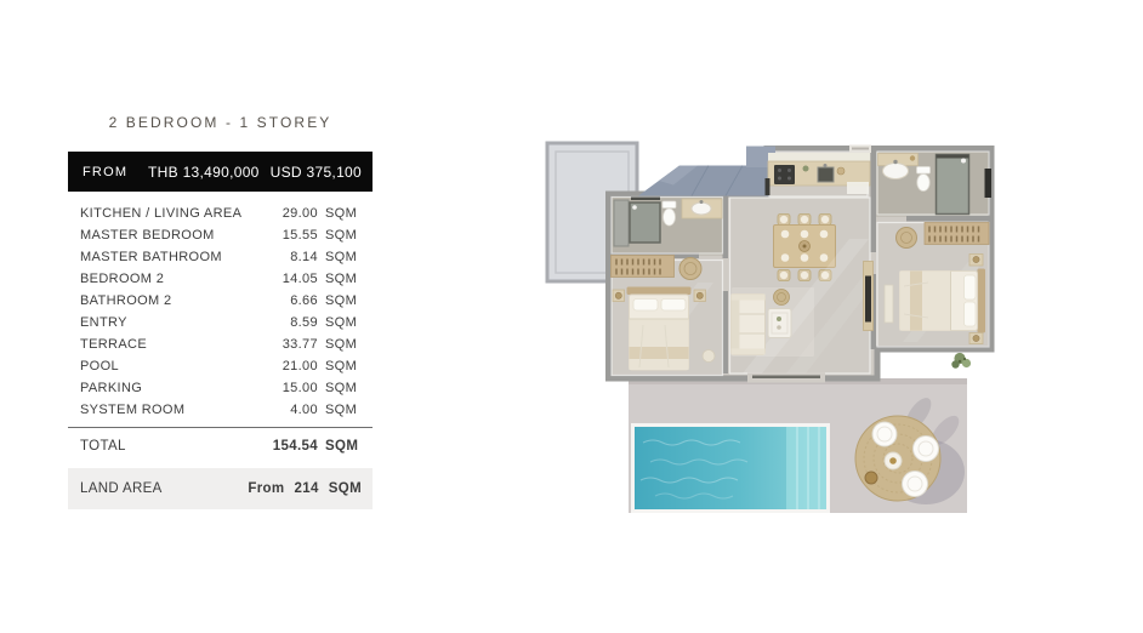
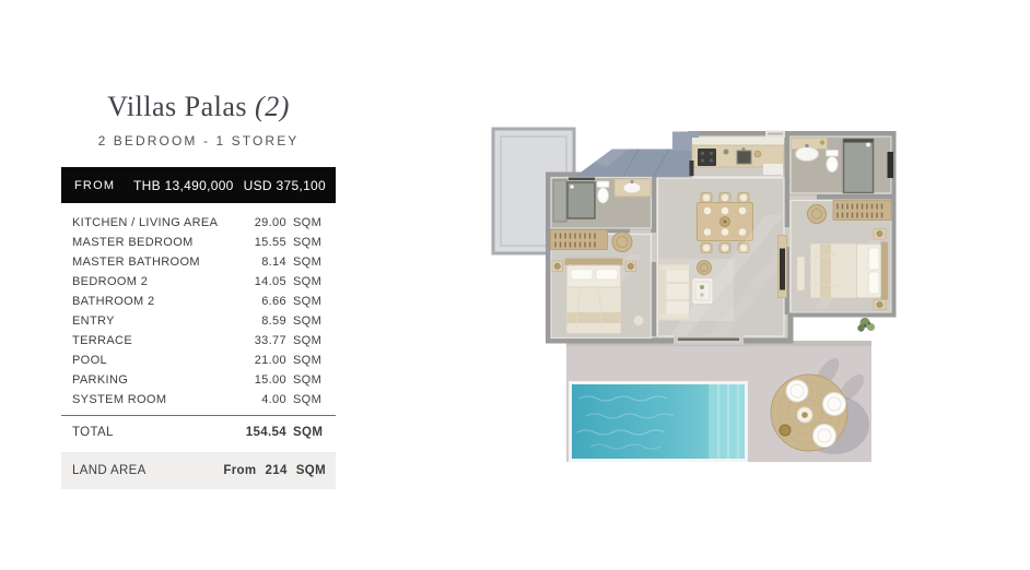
+ Villas Palas (2)
  2 BEDROOM - 1 STOREY
  FROM
  THB 13,490,000
  USD 375,100
  KITCHEN / LIVING AREA
  29.00
  SQM
  MASTER BEDROOM
  15.55
  SQM
  MASTER BATHROOM
  8.14
  SQM
  BEDROOM 2
  14.05
  SQM
  BATHROOM 2
  6.66
  SQM
  ENTRY
  8.59
  SQM
  TERRACE
  33.77
  SQM
  POOL
  21.00
  SQM
  PARKING
  15.00
  SQM
  SYSTEM ROOM
  4.00
  SQM
  TOTAL
  154.54
  SQM
  LAND AREA
  From
  214
  SQM
